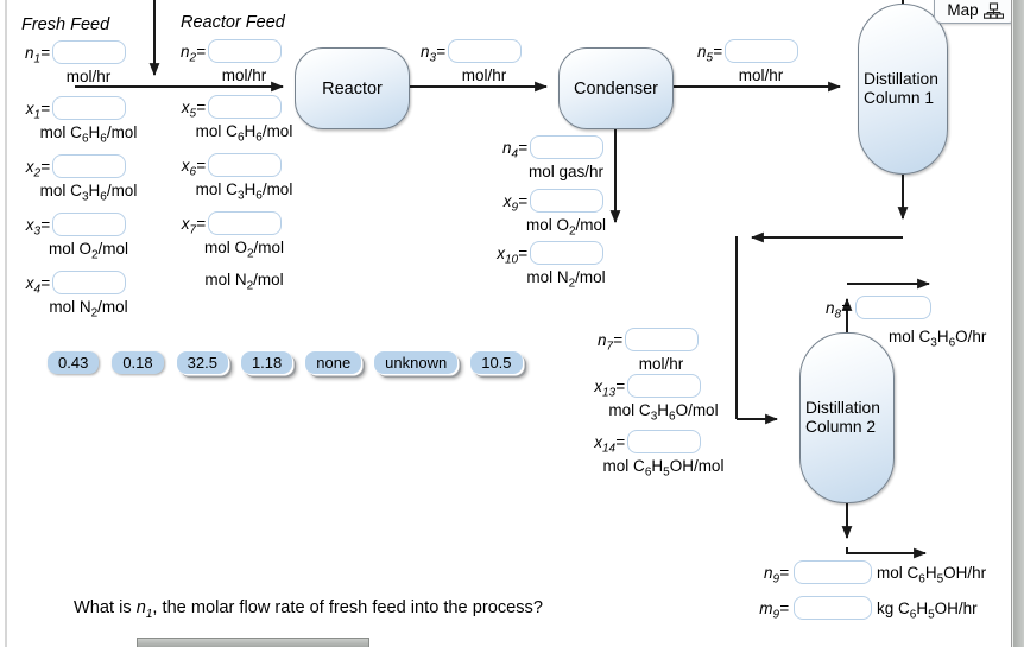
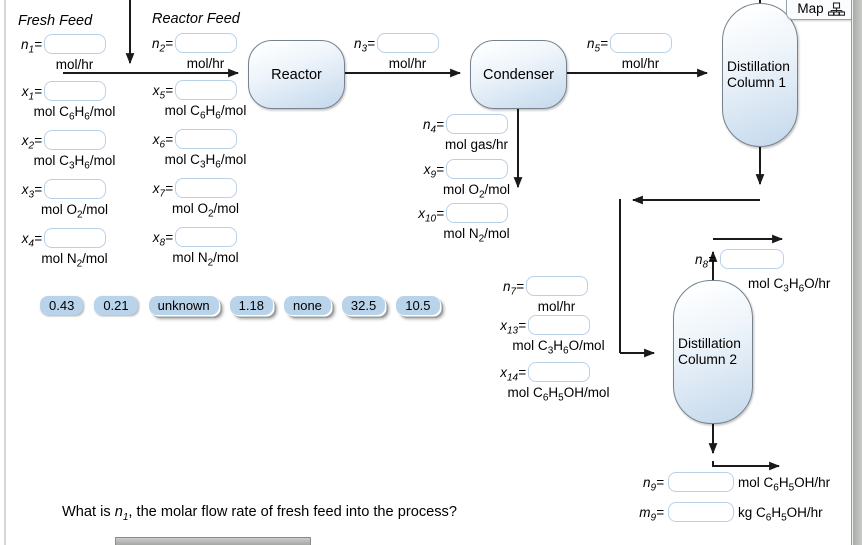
  Reactor
  Condenser
  Distillation Column 1
  Distillation Column 2
  Map
  Fresh Feed
  Reactor Feed
  n1=
  mol/hr
  x1=
  mol C6H6/mol
  x2=
  mol C3H6/mol
  x3=
  mol O2/mol
  x4=
  mol N2/mol
  n2=
  mol/hr
  x5=
  mol C6H6/mol
  x6=
  mol C3H6/mol
  x7=
  mol O2/mol
+ x8=
  mol N2/mol
  n3=
  mol/hr
  n5=
  mol/hr
  n4=
  mol gas/hr
  x9=
  mol O2/mol
  x10=
  mol N2/mol
  n7=
  mol/hr
  x13=
  mol C3H6O/mol
  x14=
  mol C6H5OH/mol
  n8=
  mol C3H6O/hr
  n9=
  mol C6H5OH/hr
  m9=
  kg C6H5OH/hr
  0.43
- 0.18
+ 0.21
- 32.5
+ unknown
  1.18
  none
- unknown
+ 32.5
  10.5
  What is n1 , the molar flow rate of fresh feed into the process?
